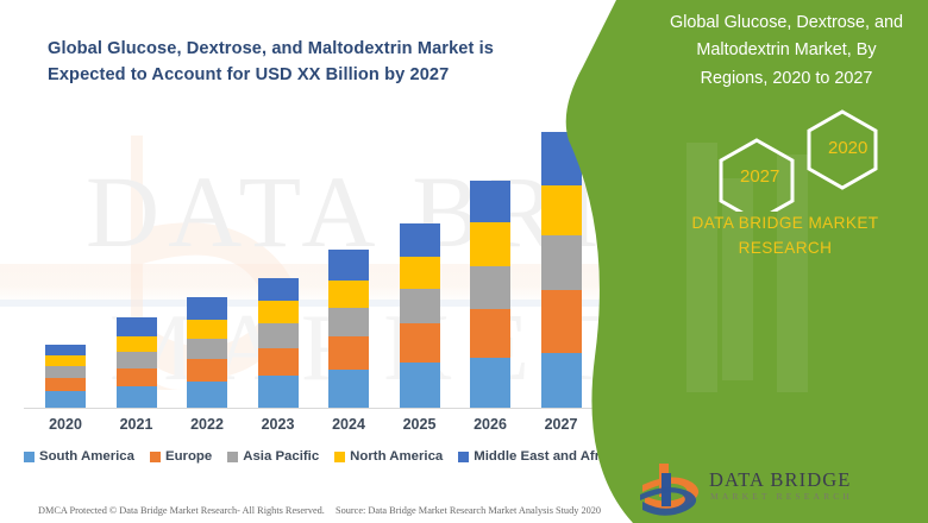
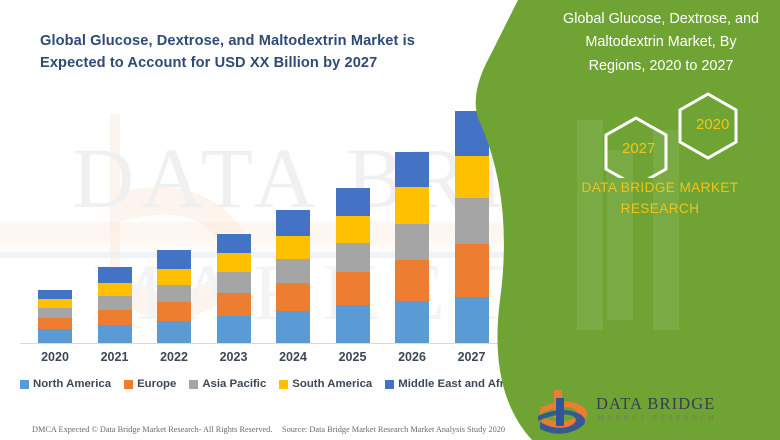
  DATA BRI
  Global Glucose, Dextrose, and Maltodextrin Market is Expected to Account for USD XX Billion by 2027
  2020
  2021
  2022
  2023
  2024
  2025
  2026
  2027
- South America
+ North America
  Europe
  Asia Pacific
- North America
+ South America
  Middle East and Afr
- DMCA Protected © Data Bridge Market Research- All Rights Reserved.
+ DMCA Expected © Data Bridge Market Research- All Rights Reserved.
  Source: Data Bridge Market Research Market Analysis Study 2020
  Global Glucose, Dextrose, and Maltodextrin Market, By Regions, 2020 to 2027
  2020
  2027
  DATA BRIDGE MARKET RESEARCH
  DATA BRIDGE
  MARKET RESEARCH
